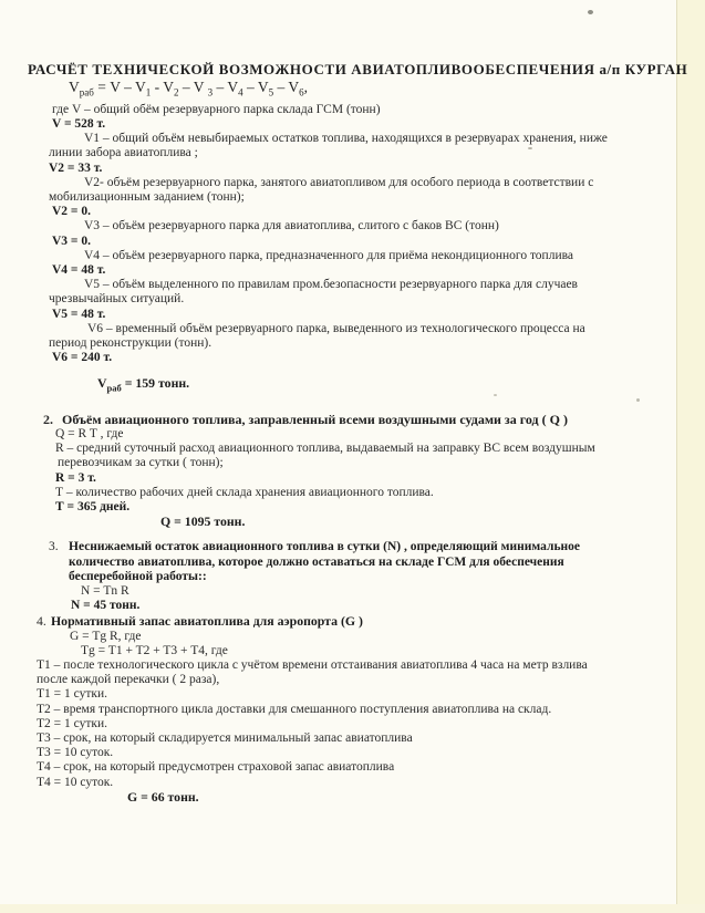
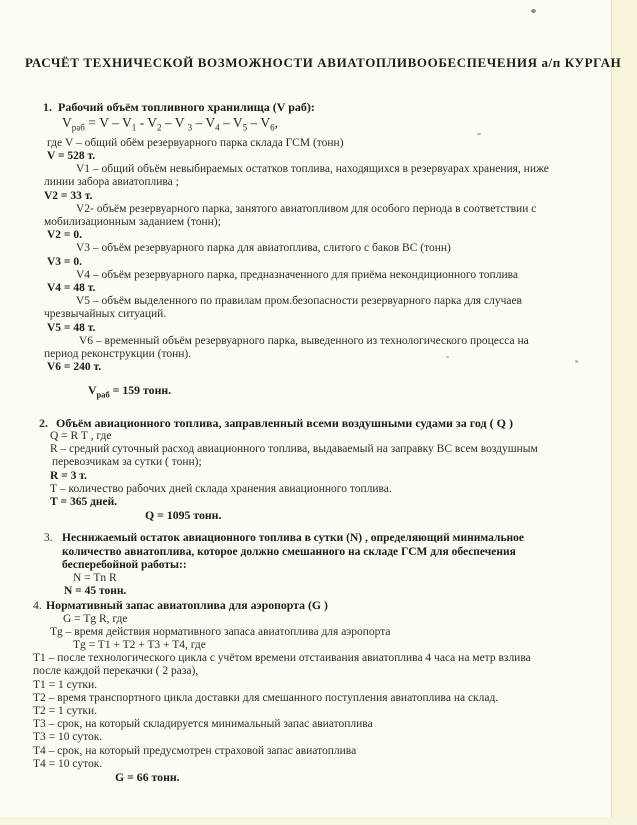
  РАСЧЁТ ТЕХНИЧЕСКОЙ ВОЗМОЖНОСТИ АВИАТОПЛИВООБЕСПЕЧЕНИЯ а/п КУРГАН
+ 1.
+ Рабочий объём топливного хранилища (V раб):
  Vраб = V – V1 - V2 – V 3 – V4 – V5 – V6,
  где V – общий обём резервуарного парка склада ГСМ (тонн)
  V = 528 т.
  V1 – общий объём невыбираемых остатков топлива, находящихся в резервуарах хранения, ниже
  линии забора авиатоплива ;
  V2 = 33 т.
  V2- объём резервуарного парка, занятого авиатопливом для особого периода в соответствии с
  мобилизационным заданием (тонн);
  V2 = 0.
  V3 – объём резервуарного парка для авиатоплива, слитого с баков ВС (тонн)
  V3 = 0.
  V4 – объём резервуарного парка, предназначенного для приёма некондиционного топлива
  V4 = 48 т.
  V5 – объём выделенного по правилам пром.безопасности резервуарного парка для случаев
  чрезвычайных ситуаций.
  V5 = 48 т.
  V6 – временный объём резервуарного парка, выведенного из технологического процесса на
  период реконструкции (тонн).
  V6 = 240 т.
  Vраб = 159 тонн.
  2.
  Объём авиационного топлива, заправленный всеми воздушными судами за год ( Q )
  Q = R T , где
  R – средний суточный расход авиационного топлива, выдаваемый на заправку ВС всем воздушным
  перевозчикам за сутки ( тонн);
  R = 3 т.
  Т – количество рабочих дней склада хранения авиационного топлива.
  Т = 365 дней.
  Q = 1095 тонн.
  3.
  Неснижаемый остаток авиационного топлива в сутки (N) , определяющий минимальное
- количество авиатоплива, которое должно оставаться на складе ГСМ для обеспечения
+ количество авиатоплива, которое должно смешанного на складе ГСМ для обеспечения
  бесперебойной работы::
  N = Tn R
  N = 45 тонн.
  4.
  Нормативный запас авиатоплива для аэропорта (G )
  G = Tg R, где
+ Tg – время действия нормативного запаса авиатоплива для аэропорта
  Tg = T1 + T2 + T3 + T4, где
  Т1 – после технологического цикла с учётом времени отстаивания авиатоплива 4 часа на метр взлива
  после каждой перекачки ( 2 раза),
  Т1 = 1 сутки.
  Т2 – время транспортного цикла доставки для смешанного поступления авиатоплива на склад.
  Т2 = 1 сутки.
  Т3 – срок, на который складируется минимальный запас авиатоплива
  Т3 = 10 суток.
  Т4 – срок, на который предусмотрен страховой запас авиатоплива
  Т4 = 10 суток.
  G = 66 тонн.
